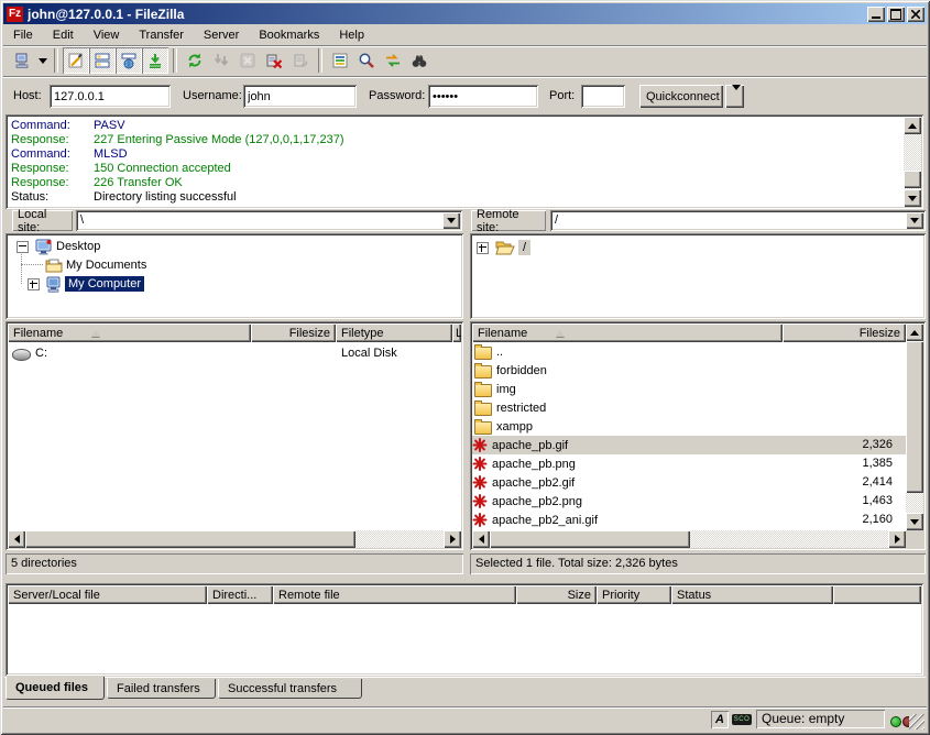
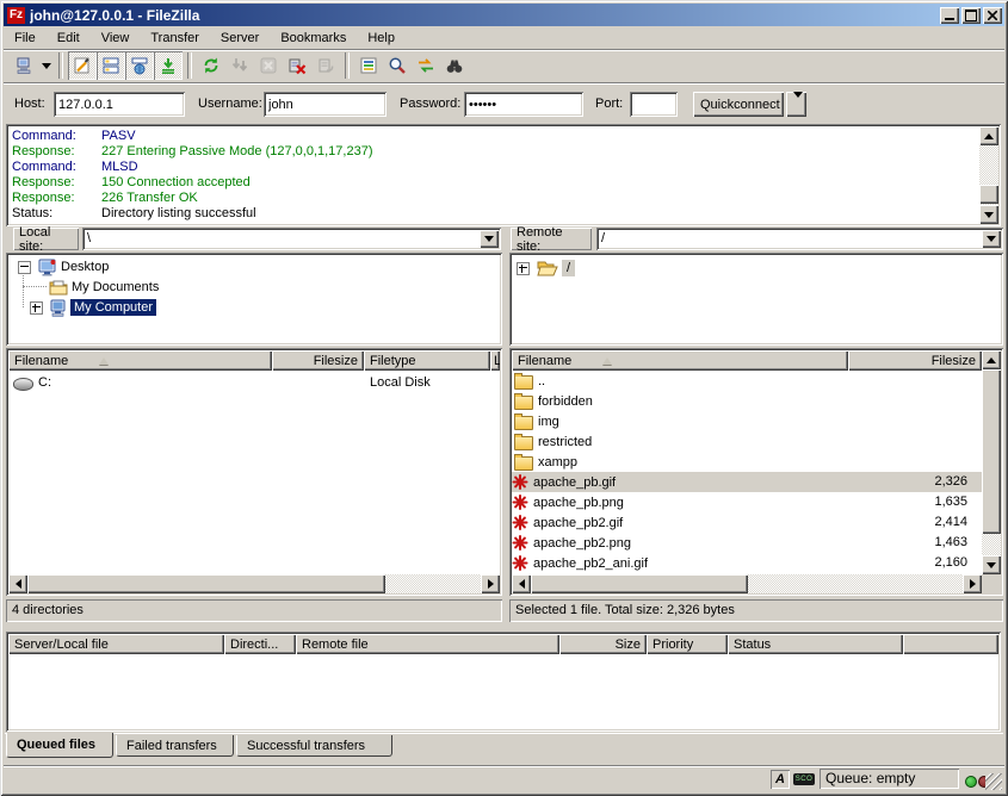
  Fz
  john@127.0.0.1 - FileZilla
  File
  Edit
  View
  Transfer
  Server
  Bookmarks
  Help
  Host:
  127.0.0.1
  Username:
  john
  Password:
  ••••••
  Port:
  Quickconnect
  Command:
  PASV
  Response:
  227 Entering Passive Mode (127,0,0,1,17,237)
  Command:
  MLSD
  Response:
  150 Connection accepted
  Response:
  226 Transfer OK
  Status:
  Directory listing successful
  Local site:
  \
  Remote site:
  /
  Desktop
  My Documents
  My Computer
  /
  Filename
  Filesize
  Filetype
  L
  C:
  Local Disk
  Filename
  Filesize
  ..
  forbidden
  img
  restricted
  xampp
  apache_pb.gif
  2,326
  apache_pb.png
- 1,385
+ 1,635
  apache_pb2.gif
  2,414
  apache_pb2.png
  1,463
  apache_pb2_ani.gif
  2,160
- 5 directories
+ 4 directories
  Selected 1 file. Total size: 2,326 bytes
  Server/Local file
  Directi...
  Remote file
  Size
  Priority
  Status
  Queued files
  Failed transfers
  Successful transfers
  A
  Queue: empty
